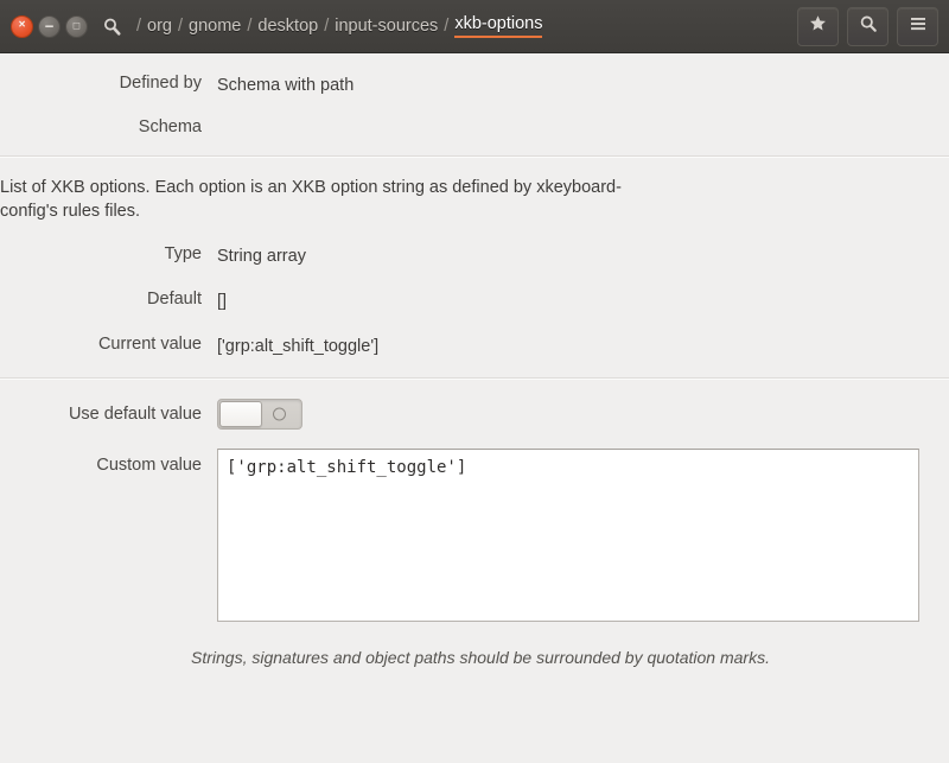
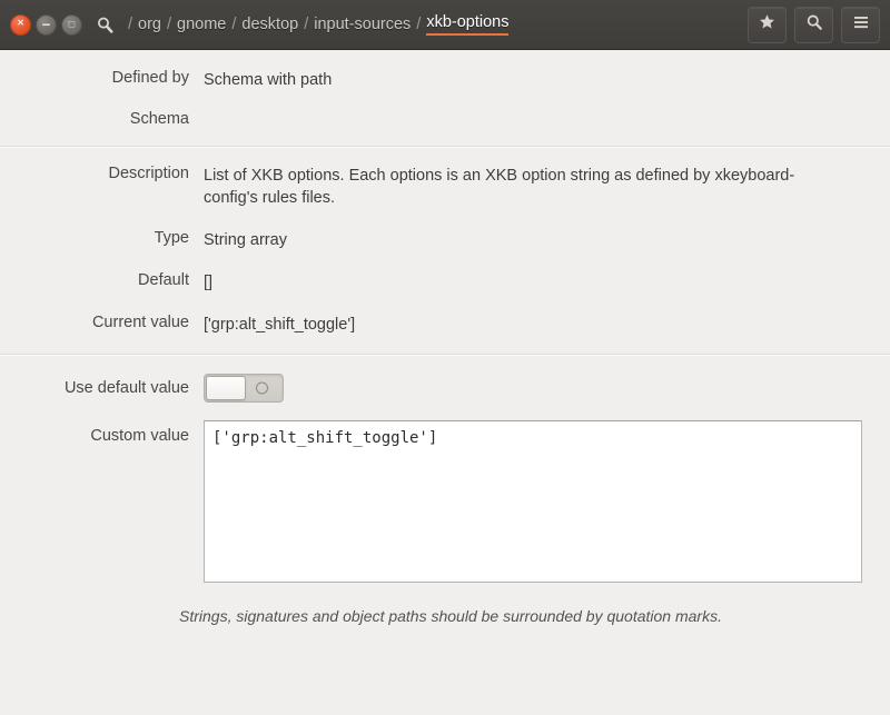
  ×
  −
  □
  /
  org
  /
  gnome
  /
  desktop
  /
  input-sources
  /
  xkb-options
  Defined by
  Schema with path
  Schema
+ Description
- List of XKB options. Each option is an XKB option string as defined by xkeyboard-config's rules files.
+ List of XKB options. Each options is an XKB option string as defined by xkeyboard-config's rules files.
  Type
  String array
  Default
  []
  Current value
  ['grp:alt_shift_toggle']
  Use default value
  Custom value
  ['grp:alt_shift_toggle']
  Strings, signatures and object paths should be surrounded by quotation marks.
